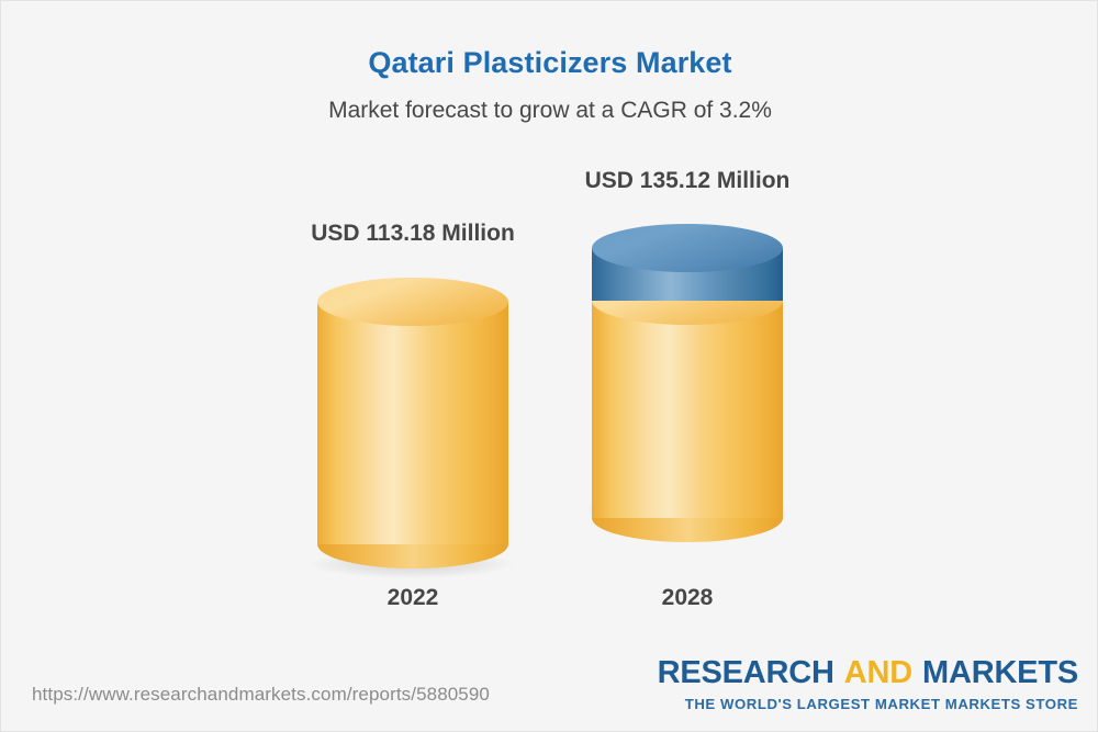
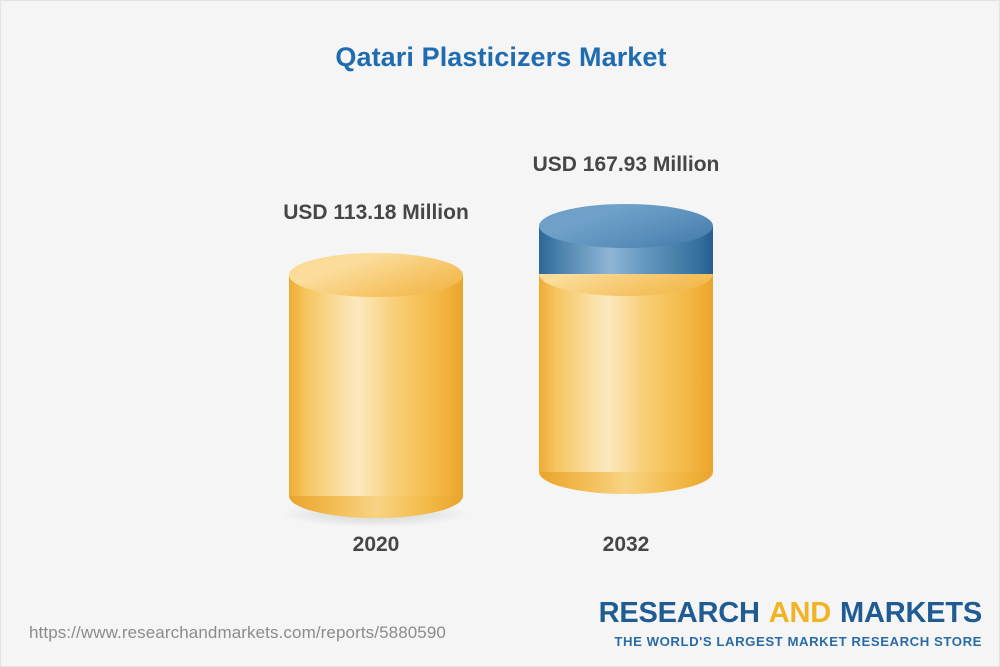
  Qatari Plasticizers Market
- Market forecast to grow at a CAGR of 3.2%
  USD 113.18 Million
- 2022
+ 2020
- USD 135.12 Million
+ USD 167.93 Million
- 2028
+ 2032
  https://www.researchandmarkets.com/reports/5880590
  RESEARCH AND MARKETS
- THE WORLD'S LARGEST MARKET MARKETS STORE
+ THE WORLD'S LARGEST MARKET RESEARCH STORE
